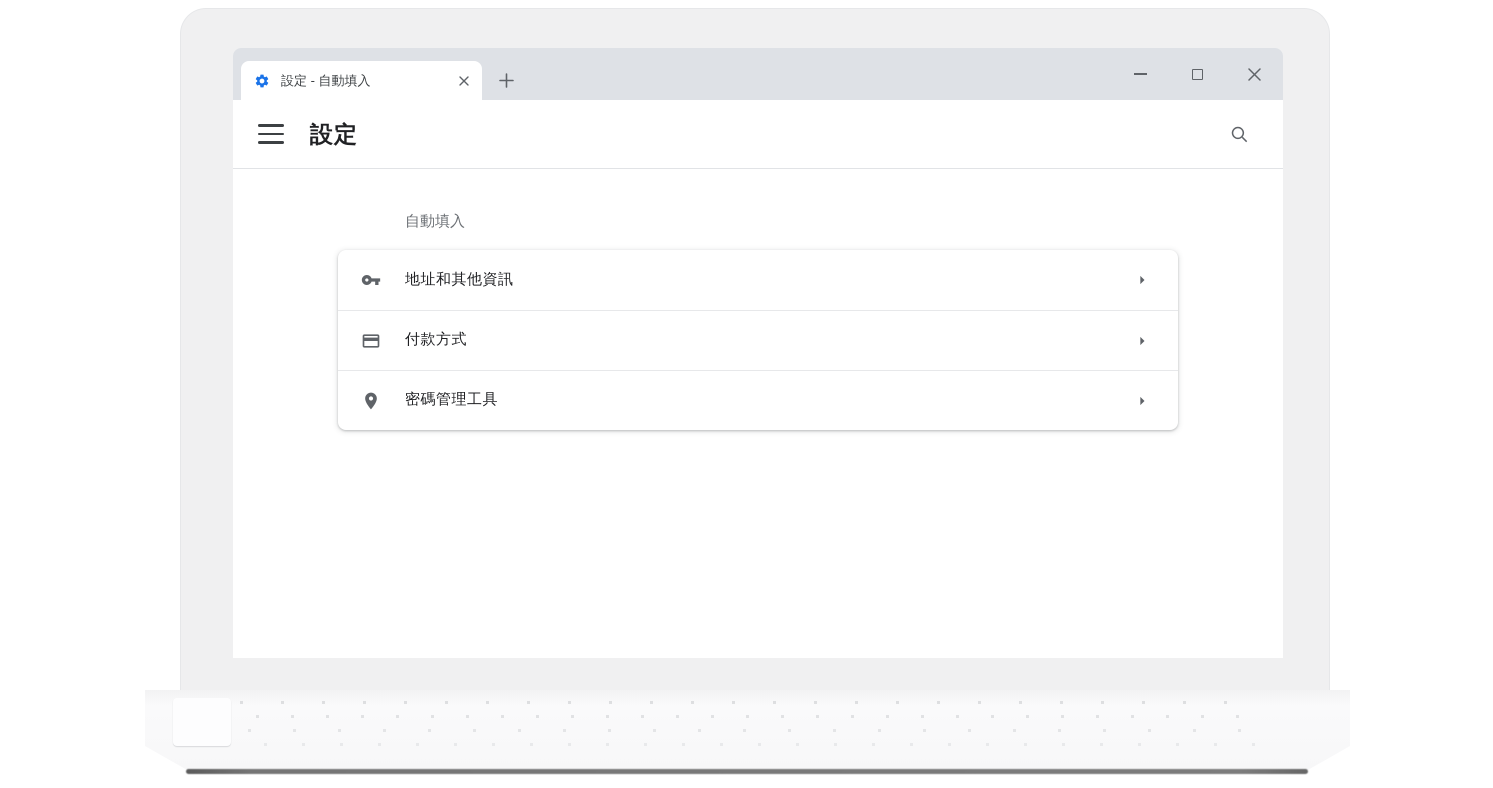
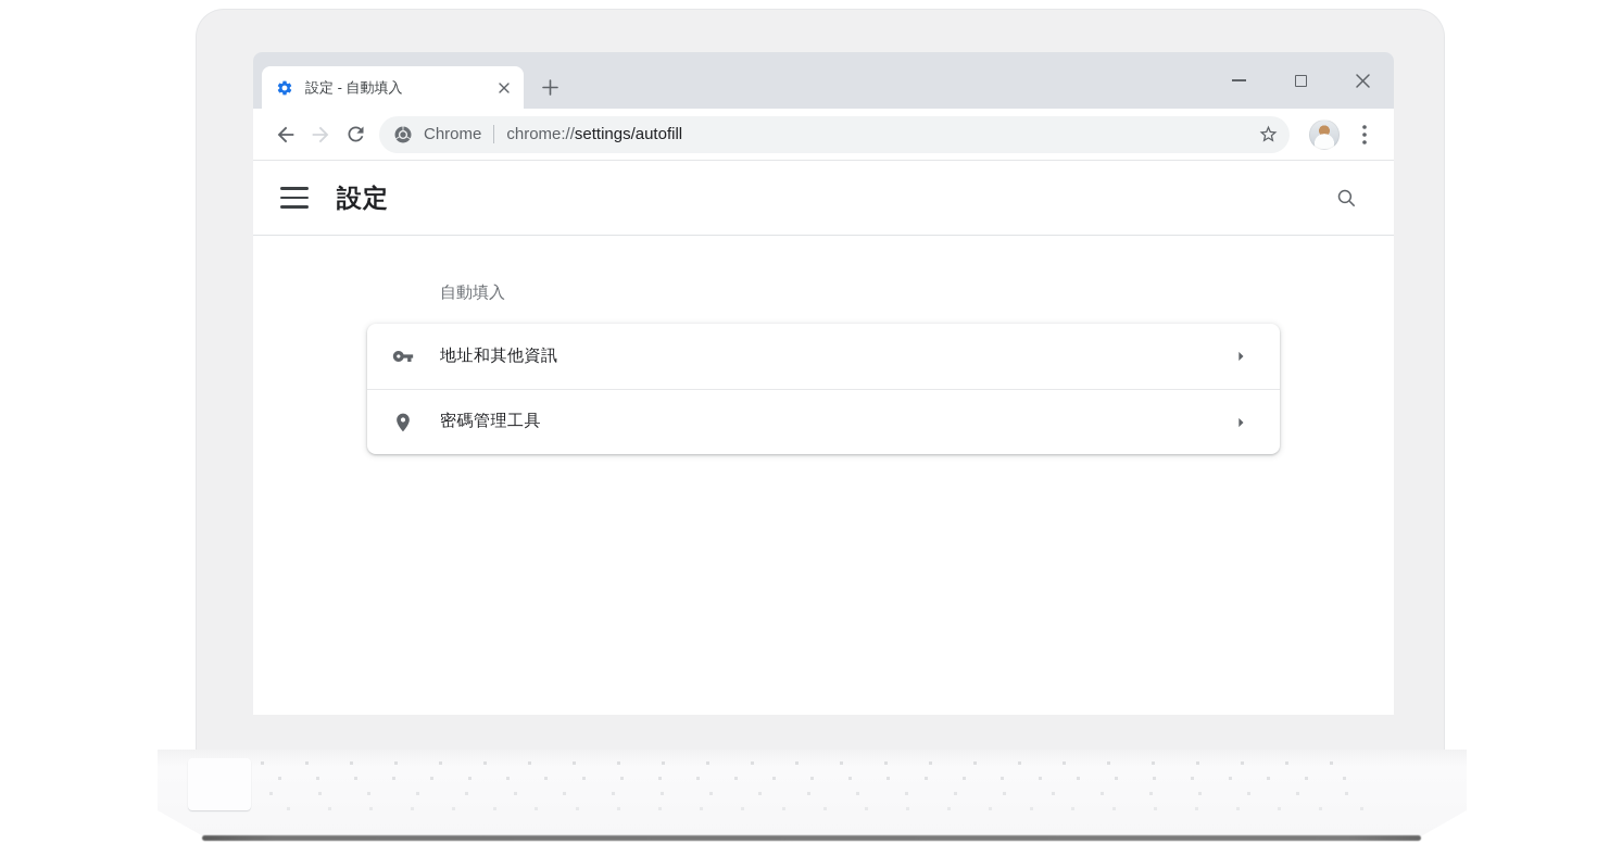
  設定 - 自動填入
+ Chrome
+ chrome://settings/autofill
  設定
  自動填入
  地址和其他資訊
- 付款方式
  密碼管理工具
